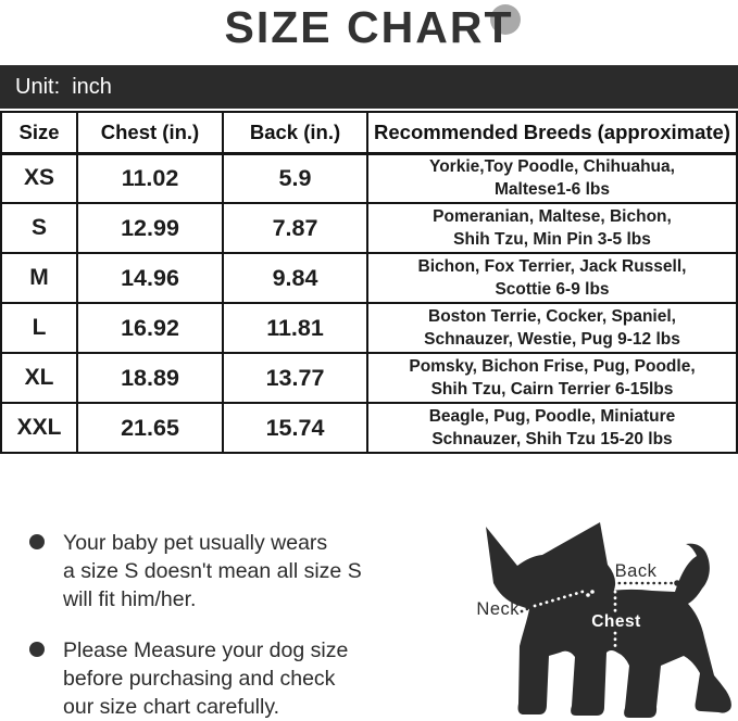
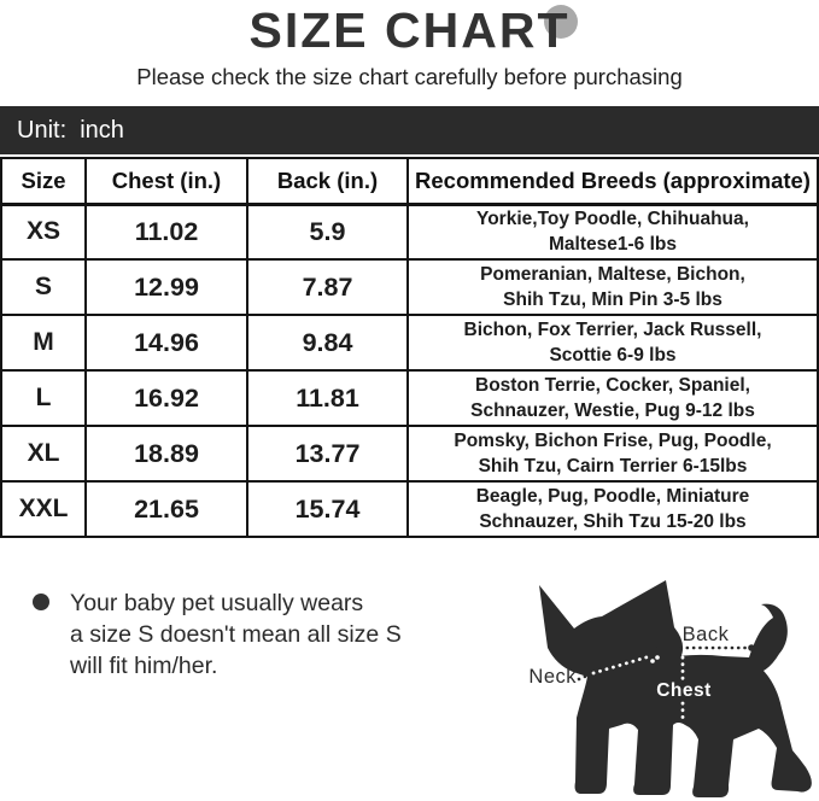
  SIZE CHART
+ Please check the size chart carefully before purchasing
  Unit: inch
  Size	Chest (in.)	Back (in.)	Recommended Breeds (approximate)
  XS	11.02	5.9	Yorkie,Toy Poodle, Chihuahua, Maltese1-6 lbs
  S	12.99	7.87	Pomeranian, Maltese, Bichon, Shih Tzu, Min Pin 3-5 lbs
  M	14.96	9.84	Bichon, Fox Terrier, Jack Russell, Scottie 6-9 lbs
  L	16.92	11.81	Boston Terrie, Cocker, Spaniel, Schnauzer, Westie, Pug 9-12 lbs
  XL	18.89	13.77	Pomsky, Bichon Frise, Pug, Poodle, Shih Tzu, Cairn Terrier 6-15lbs
  XXL	21.65	15.74	Beagle, Pug, Poodle, Miniature Schnauzer, Shih Tzu 15-20 lbs
  Your baby pet usually wears
  a size S doesn't mean all size S
  will fit him/her.
- Please Measure your dog size
- before purchasing and check
- our size chart carefully.
  Back
  Neck
  Chest
